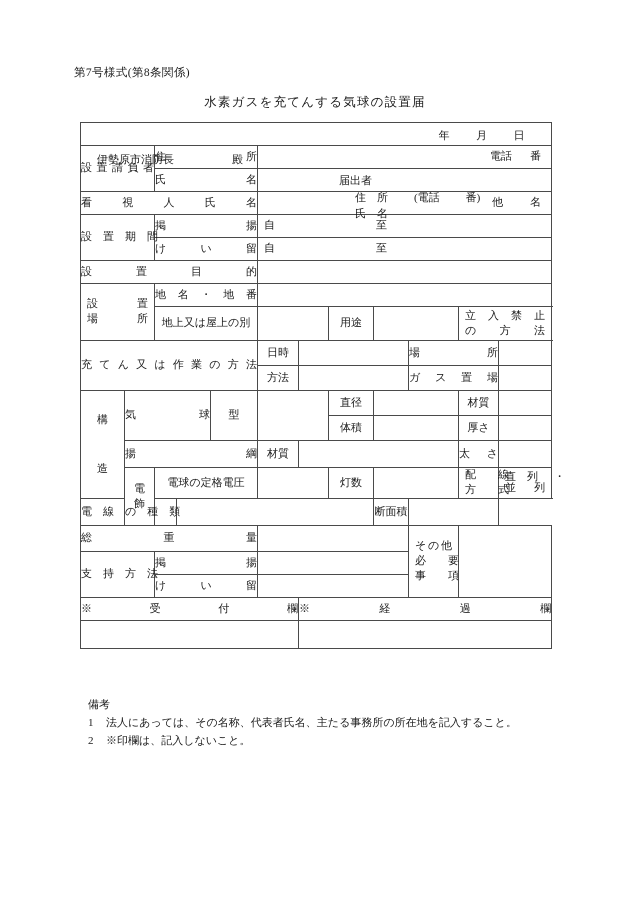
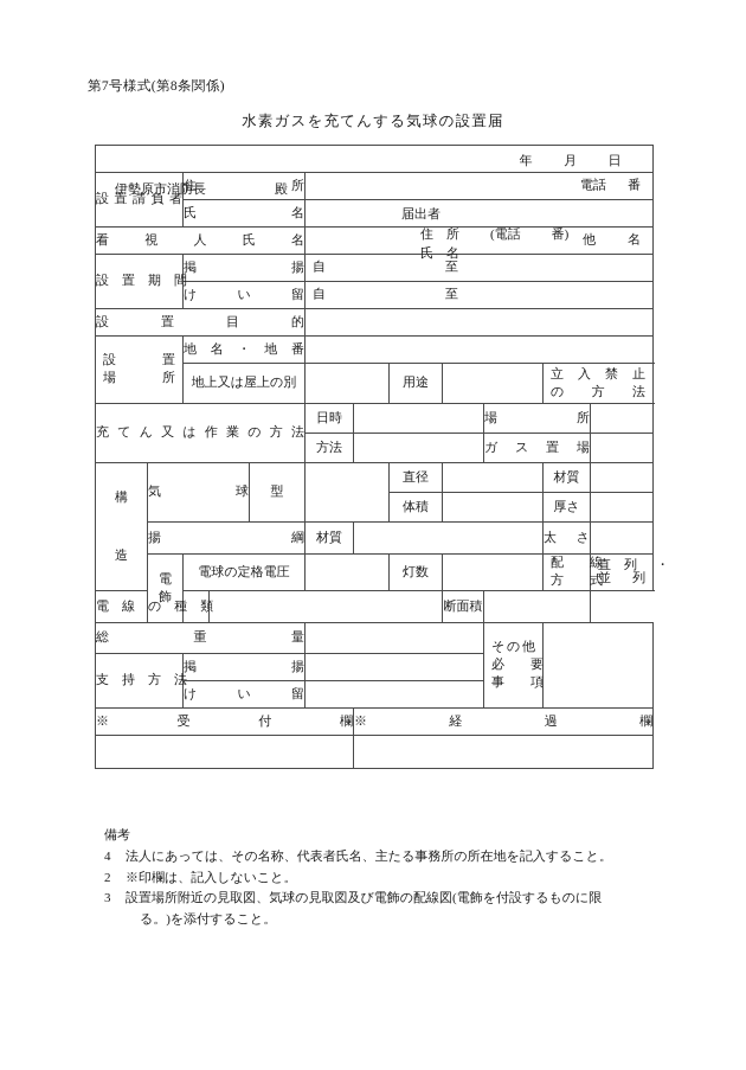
  第7号様式(第8条関係)
  水素ガスを充てんする気球の設置届
  年 月 日 伊勢原市消防長 殿 届出者 住 所 (電話 番) 氏 名
  設置請負者	住 所	電話 番
  氏 名
  看 視 人 氏 名	他 名
  設 置 期 間	掲 揚	自 至
  け い 留	自 至
  設 置 目 的
  設 置 場 所	地 名 ・ 地 番
  地上又は屋上の別		用途		立入禁止 の 方 法
  充てん又は作業の方法	日時		場 所
  方法		ガス置場
  構 造	気 球	型		直径		材質
  体積		厚さ
  揚 綱	材質		太 さ
  電 飾	電球の定格電圧		灯数		配 線 方 式	直 列 ・ 並 列
  電 線 の 種 類		断面積
  総 重 量		その他 必 要 事 項
  支 持 方 法	掲 揚
  け い 留
  ※ 受 付 欄	※ 経 過 欄
  備考
- 1
+ 4
  法人にあっては、その名称、代表者氏名、主たる事務所の所在地を記入すること。
  2
  ※印欄は、記入しないこと。
+ 3
+ 設置場所附近の見取図、気球の見取図及び電飾の配線図(電飾を付設するものに限
+ る。)を添付すること。
